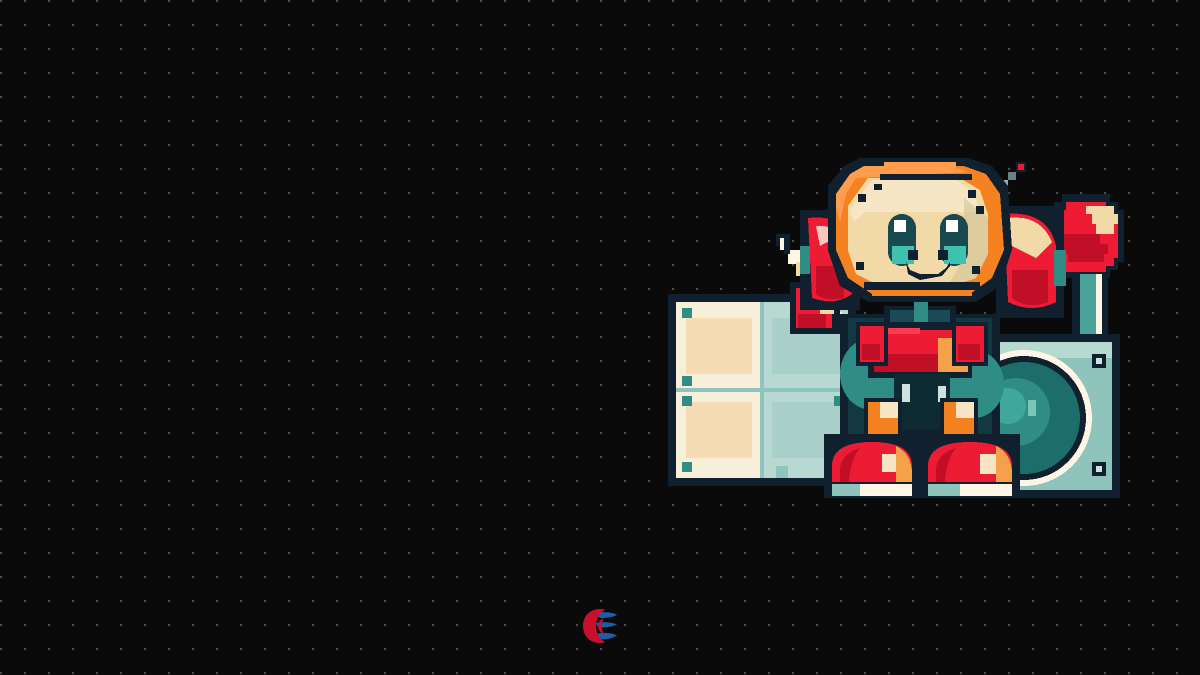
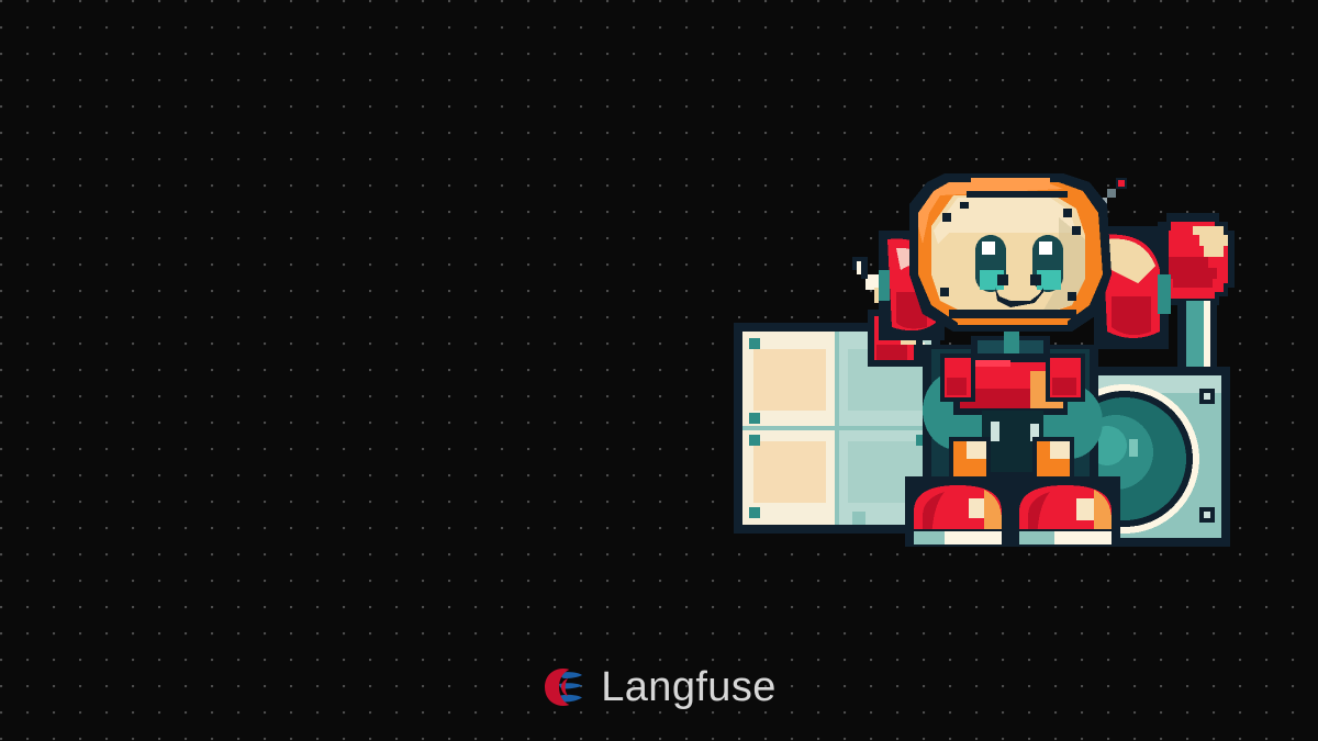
+ Langfuse
